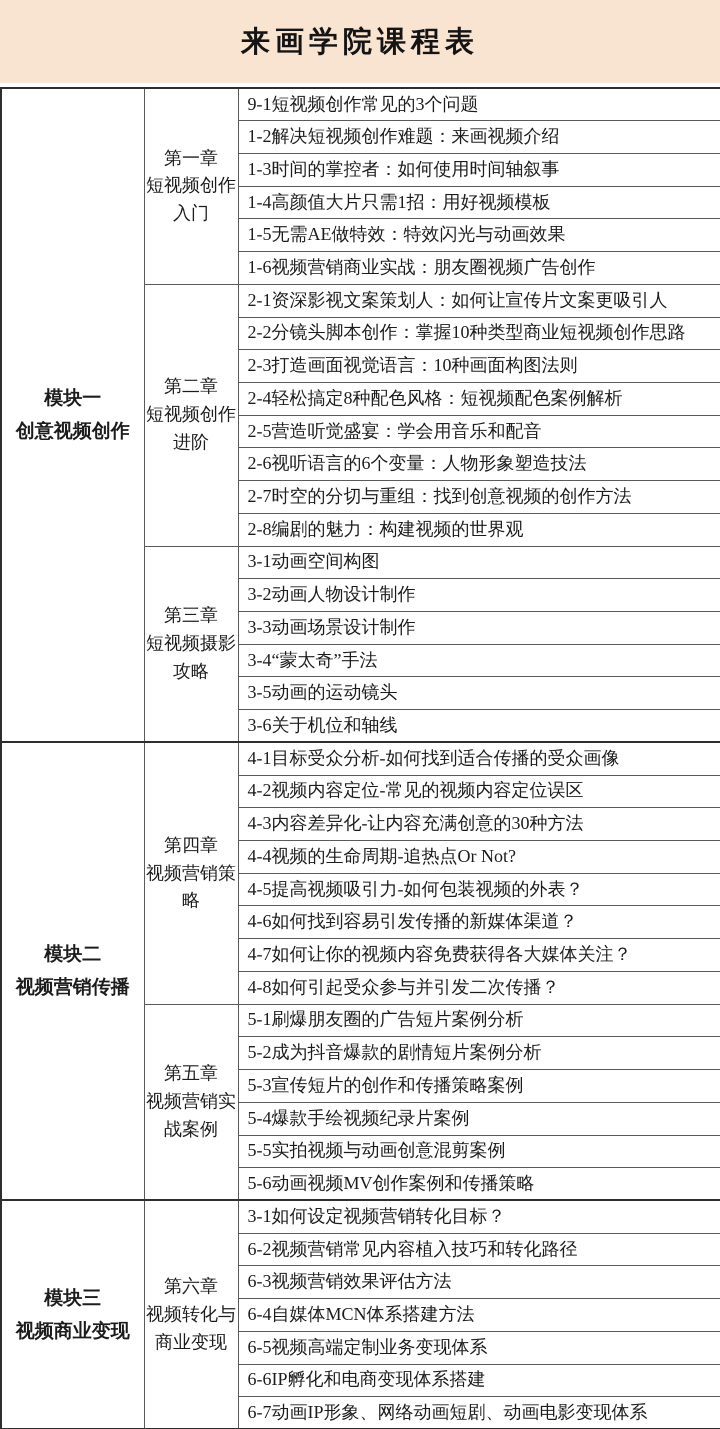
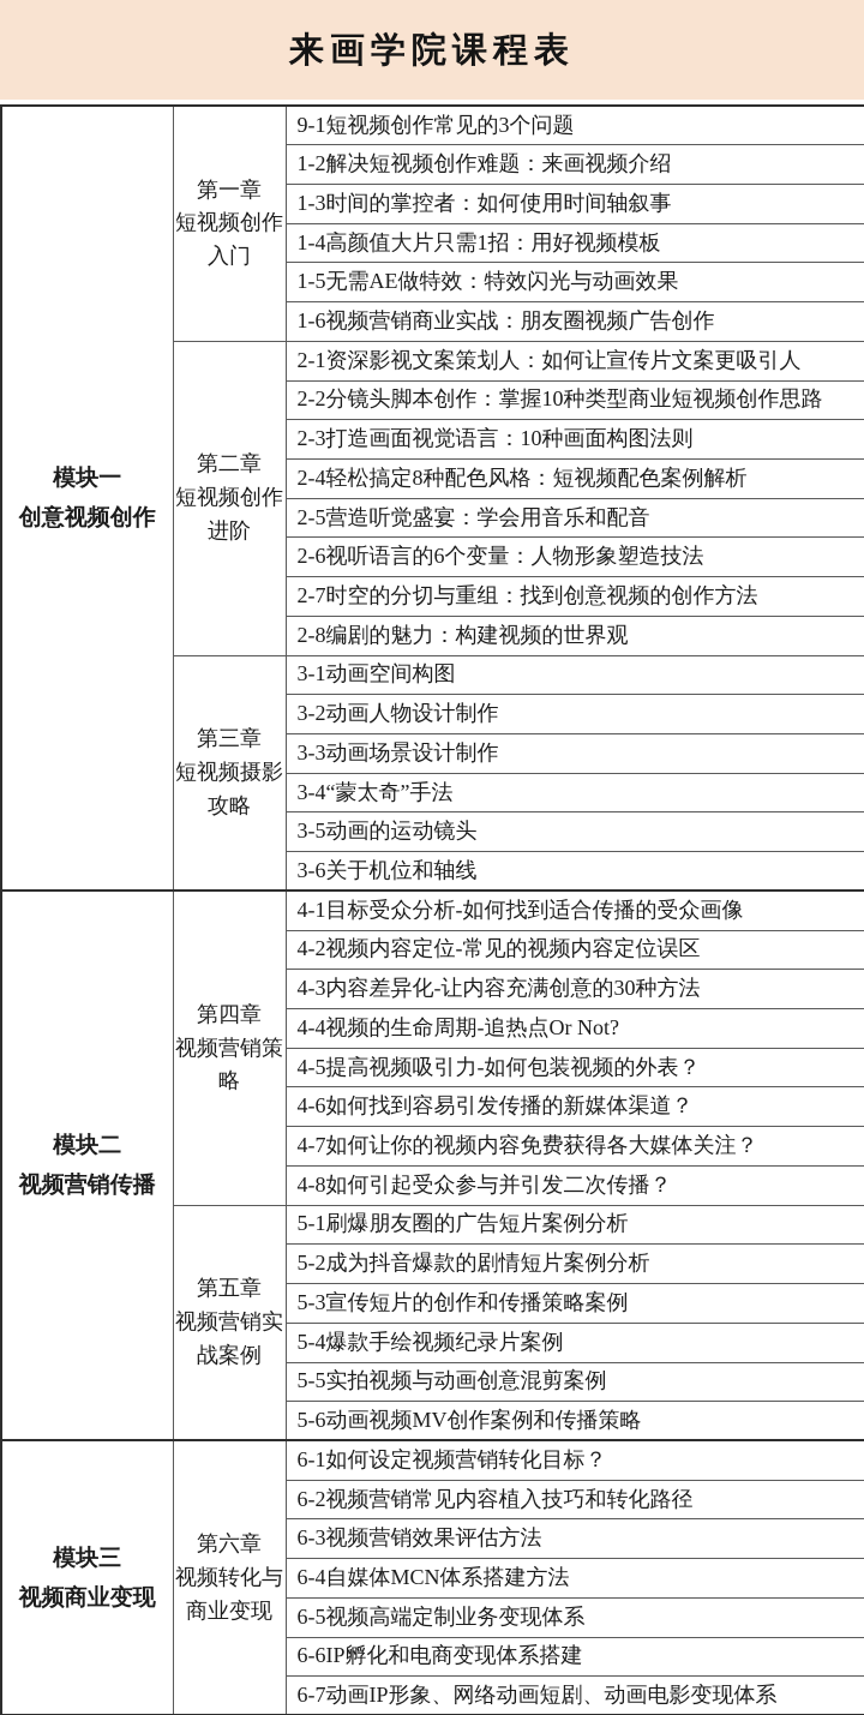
  来画学院课程表
  模块一创意视频创作	第一章短视频创作入门	9-1短视频创作常见的3个问题
  1-2解决短视频创作难题：来画视频介绍
  1-3时间的掌控者：如何使用时间轴叙事
  1-4高颜值大片只需1招：用好视频模板
  1-5无需AE做特效：特效闪光与动画效果
  1-6视频营销商业实战：朋友圈视频广告创作
  第二章短视频创作进阶	2-1资深影视文案策划人：如何让宣传片文案更吸引人
  2-2分镜头脚本创作：掌握10种类型商业短视频创作思路
  2-3打造画面视觉语言：10种画面构图法则
  2-4轻松搞定8种配色风格：短视频配色案例解析
  2-5营造听觉盛宴：学会用音乐和配音
  2-6视听语言的6个变量：人物形象塑造技法
  2-7时空的分切与重组：找到创意视频的创作方法
  2-8编剧的魅力：构建视频的世界观
  第三章短视频摄影攻略	3-1动画空间构图
  3-2动画人物设计制作
  3-3动画场景设计制作
  3-4“蒙太奇”手法
  3-5动画的运动镜头
  3-6关于机位和轴线
  模块二视频营销传播	第四章视频营销策略	4-1目标受众分析-如何找到适合传播的受众画像
  4-2视频内容定位-常见的视频内容定位误区
  4-3内容差异化-让内容充满创意的30种方法
  4-4视频的生命周期-追热点Or Not?
  4-5提高视频吸引力-如何包装视频的外表？
  4-6如何找到容易引发传播的新媒体渠道？
  4-7如何让你的视频内容免费获得各大媒体关注？
  4-8如何引起受众参与并引发二次传播？
  第五章视频营销实战案例	5-1刷爆朋友圈的广告短片案例分析
  5-2成为抖音爆款的剧情短片案例分析
  5-3宣传短片的创作和传播策略案例
  5-4爆款手绘视频纪录片案例
  5-5实拍视频与动画创意混剪案例
  5-6动画视频MV创作案例和传播策略
- 模块三视频商业变现	第六章视频转化与商业变现	3-1如何设定视频营销转化目标？
+ 模块三视频商业变现	第六章视频转化与商业变现	6-1如何设定视频营销转化目标？
  6-2视频营销常见内容植入技巧和转化路径
  6-3视频营销效果评估方法
  6-4自媒体MCN体系搭建方法
  6-5视频高端定制业务变现体系
  6-6IP孵化和电商变现体系搭建
  6-7动画IP形象、网络动画短剧、动画电影变现体系
